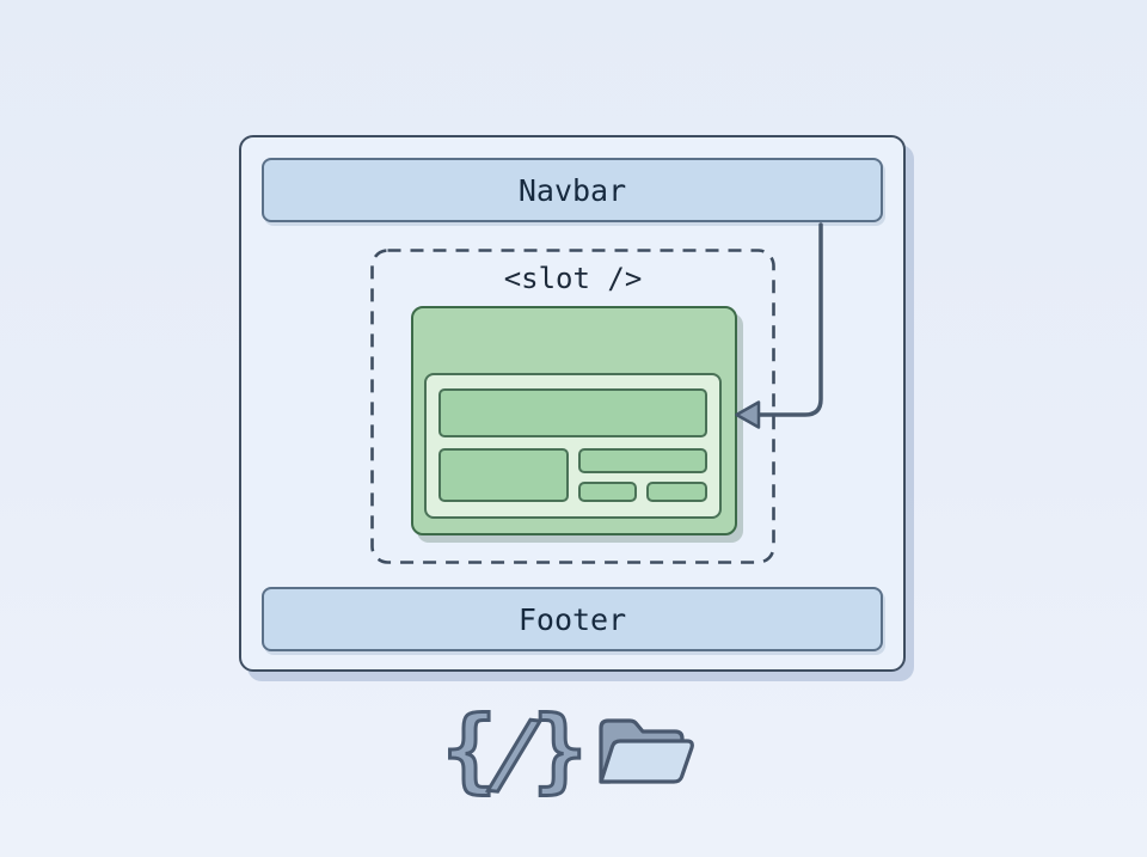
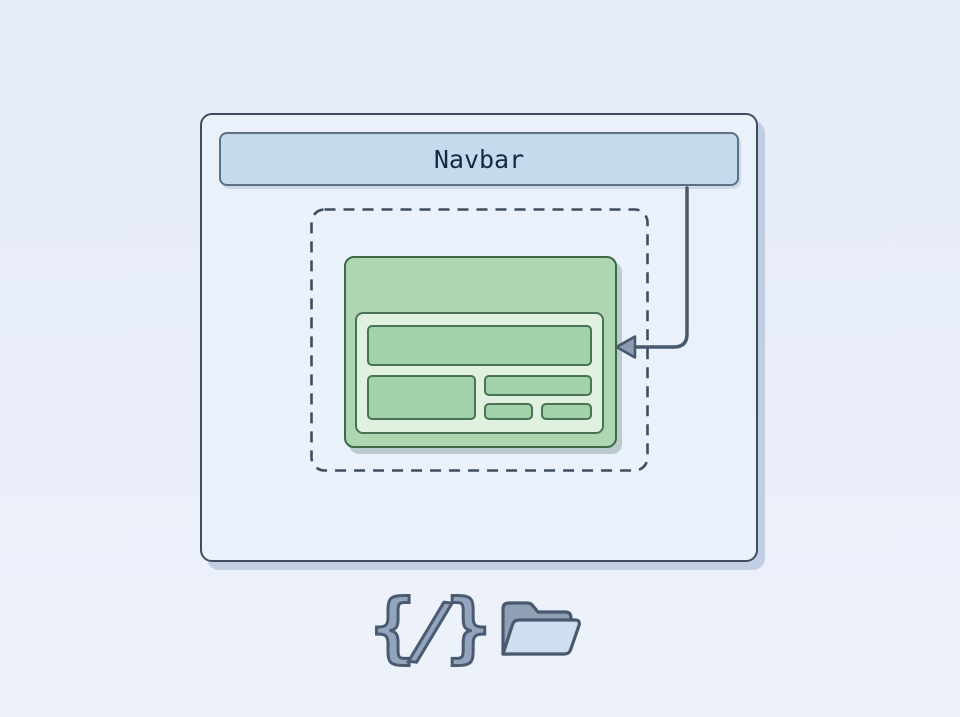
  Navbar
- <slot />
- Footer
